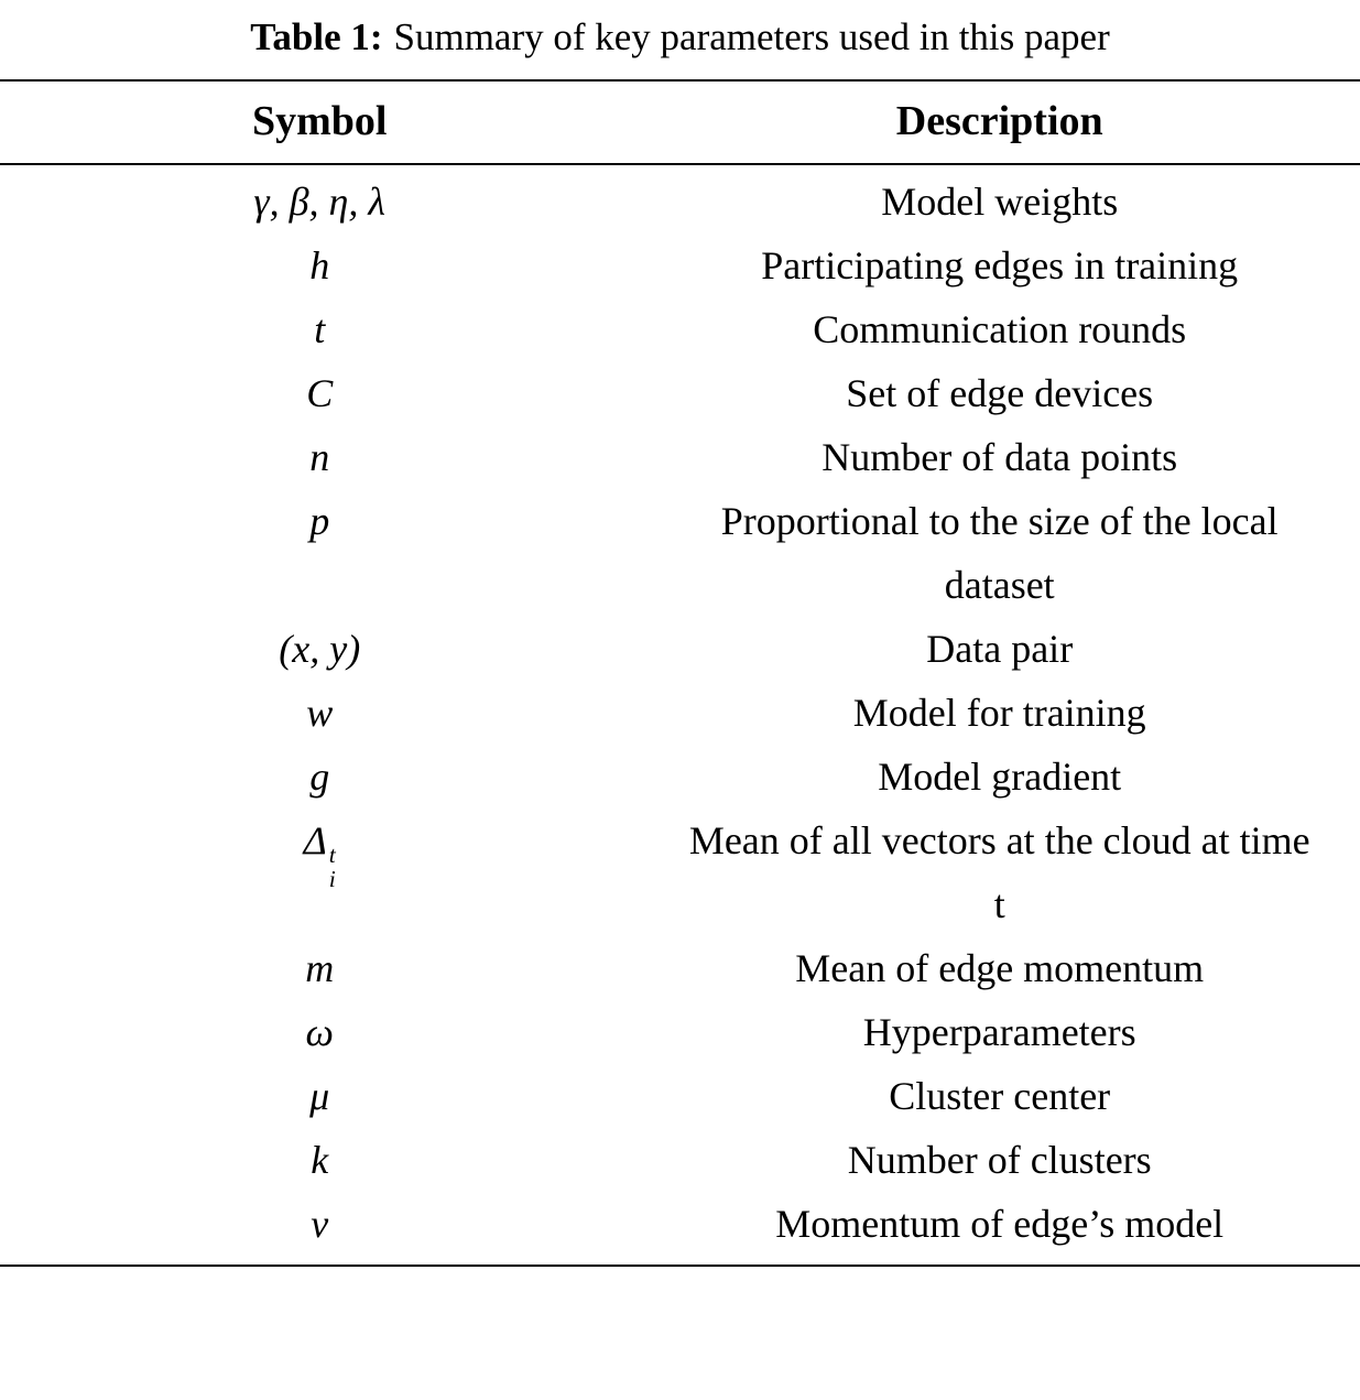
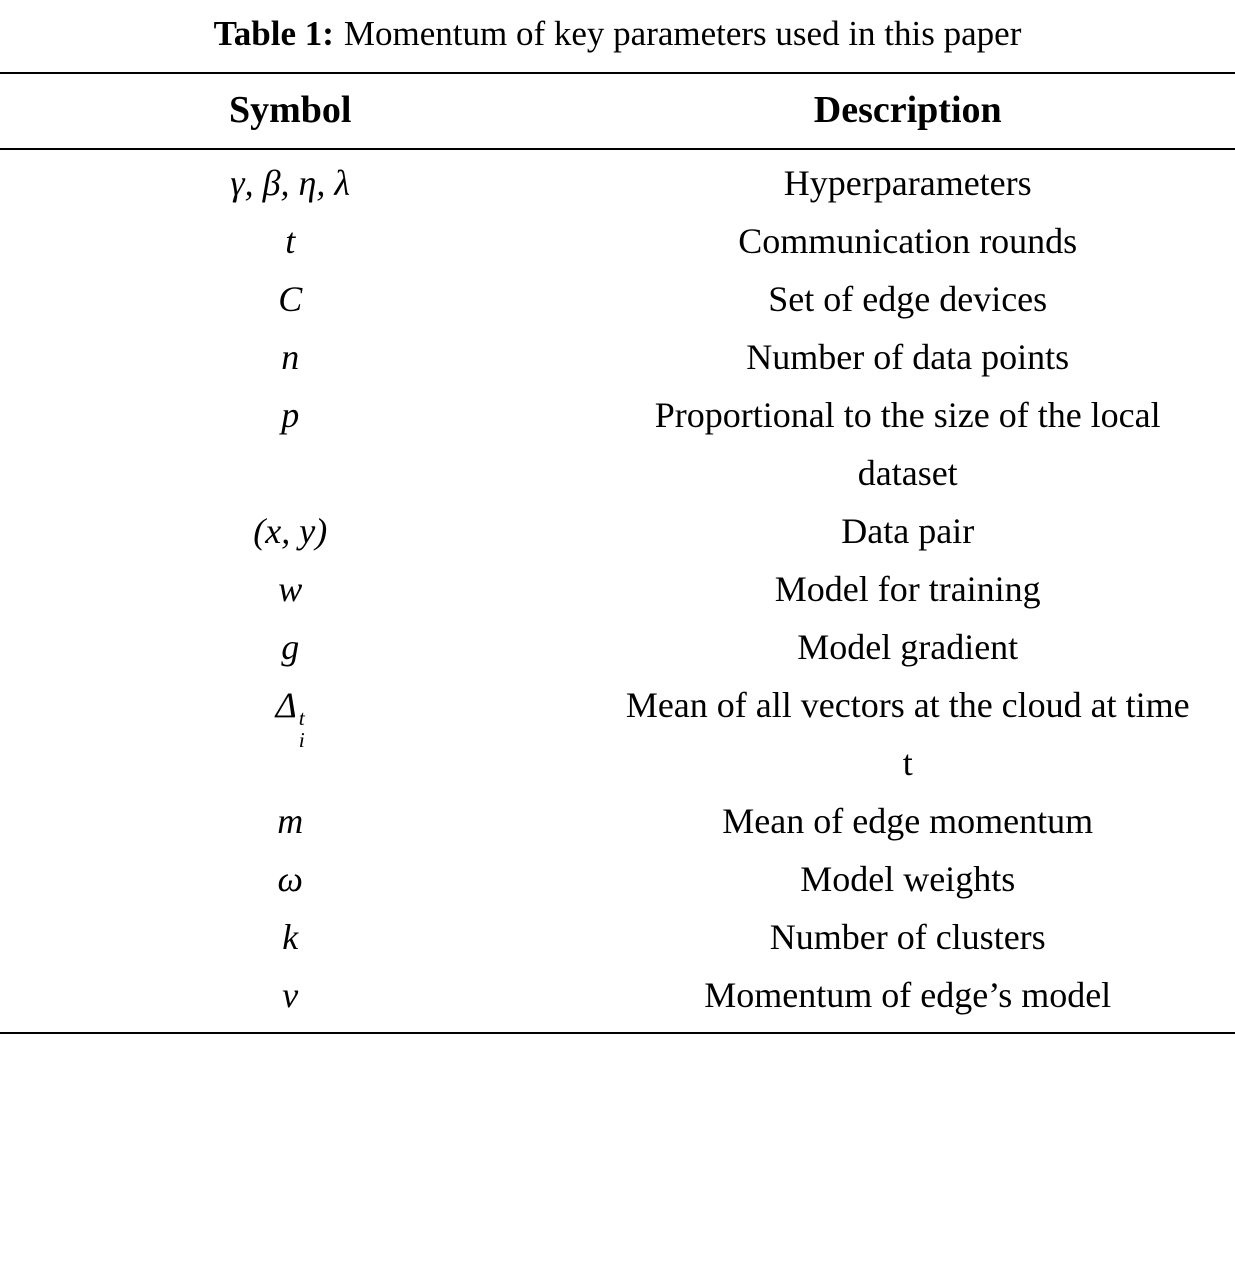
- Table 1: Summary of key parameters used in this paper
+ Table 1: Momentum of key parameters used in this paper
  Symbol	Description
- γ, β, η, λ	Model weights
+ γ, β, η, λ	Hyperparameters
- h	Participating edges in training
  t	Communication rounds
  C	Set of edge devices
  n	Number of data points
  p	Proportional to the size of the local dataset
  (x, y)	Data pair
  w	Model for training
  g	Model gradient
  Δti	Mean of all vectors at the cloud at time t
  m	Mean of edge momentum
- ω	Hyperparameters
+ ω	Model weights
- μ	Cluster center
  k	Number of clusters
  v	Momentum of edge’s model
